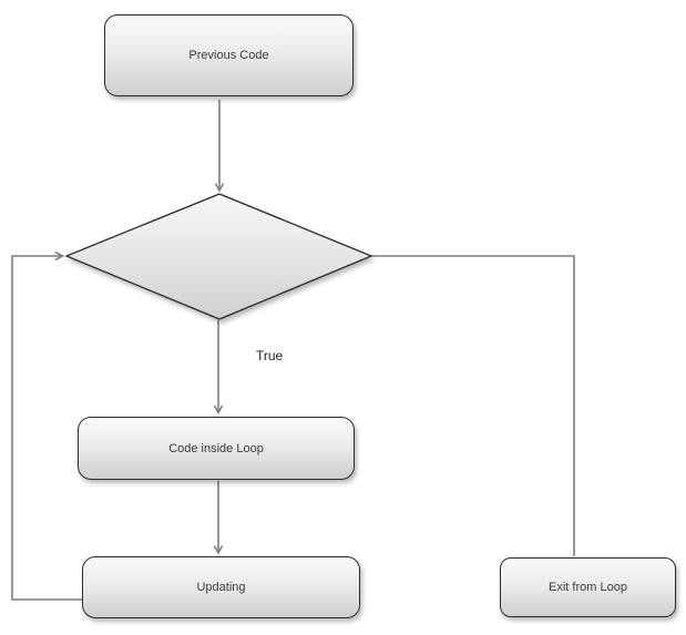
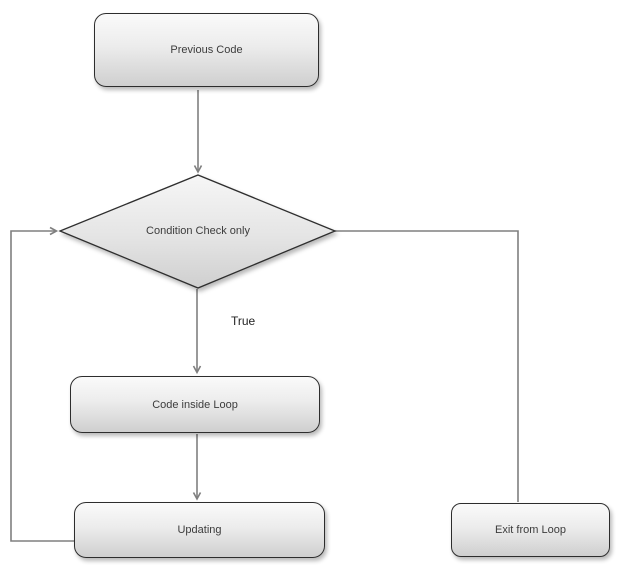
  Previous Code
+ Condition Check only
  True
  Code inside Loop
  Updating
  Exit from Loop
